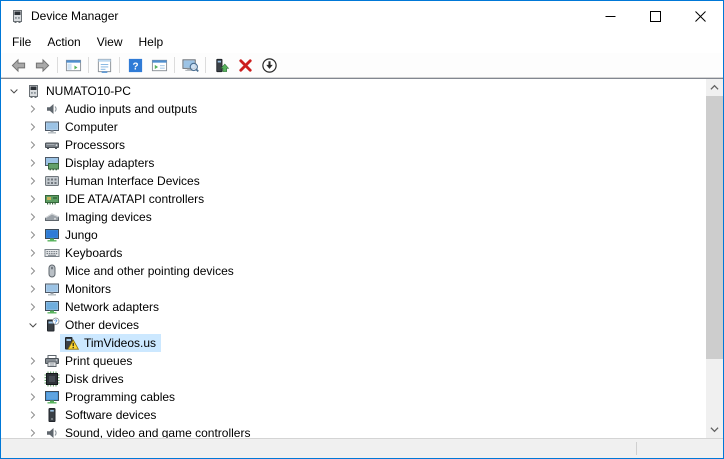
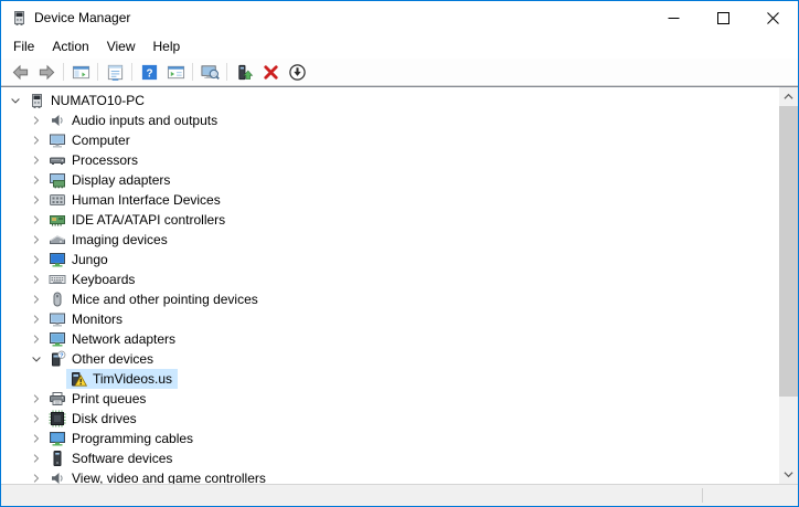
  Device Manager
  File
  Action
  View
  Help
  ?
  NUMATO10-PC
  Audio inputs and outputs
  Computer
  Processors
  Display adapters
  Human Interface Devices
  IDE ATA/ATAPI controllers
  Imaging devices
  Jungo
  Keyboards
  Mice and other pointing devices
  Monitors
  Network adapters
  Other devices
  TimVideos.us
  Print queues
  Disk drives
  Programming cables
  Software devices
- Sound, video and game controllers
+ View, video and game controllers
